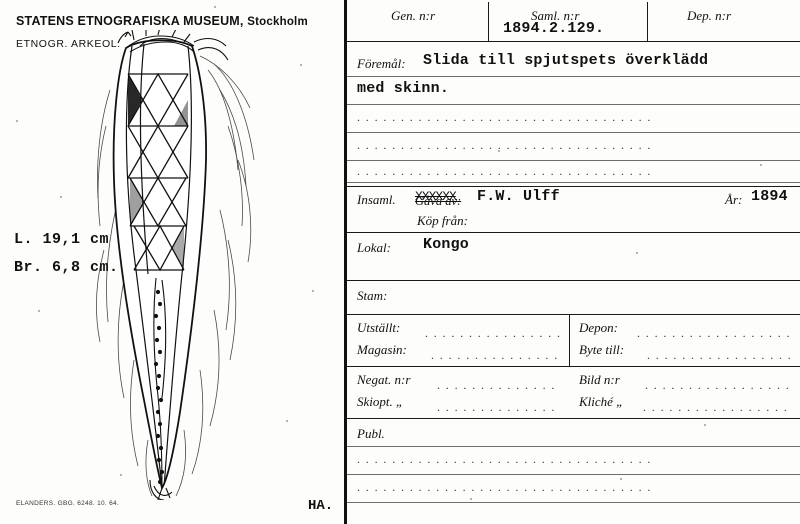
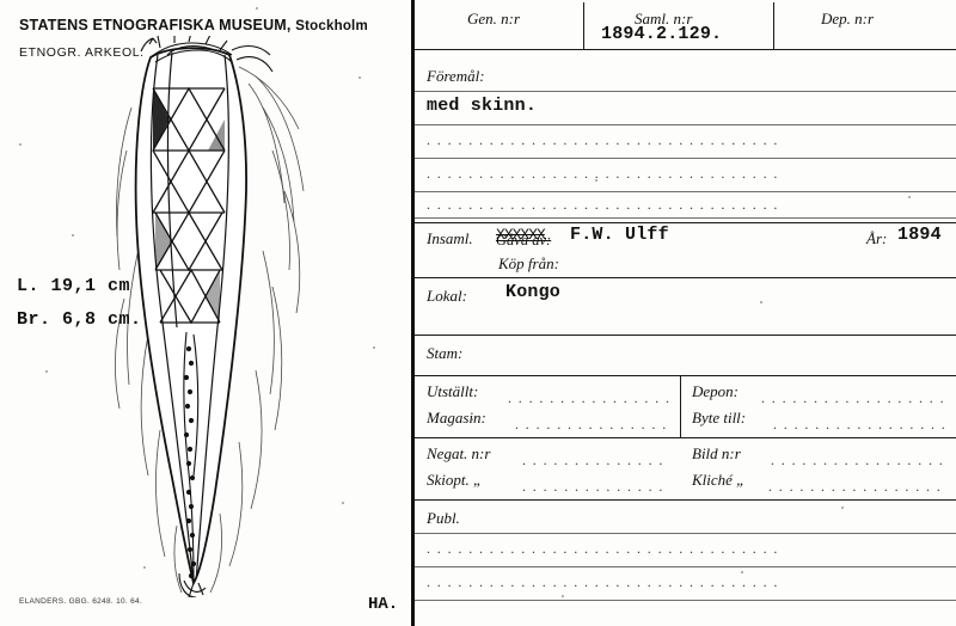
  STATENS ETNOGRAFISKA MUSEUM, Stockholm
  ETNOGR. ARKEOL.
  L. 19,1 cm
  Br. 6,8 cm.
  HA.
  Gen. n:r
  Saml. n:r
  1894.2.129.
  Dep. n:r
  Föremål:
- Slida till spjutspets överklädd
  med skinn.
  . . . . . . . . . . . . . . . . . . . . . . . . . . . . . . . . . .
  . . . . . . . . . . . . . . . . . . . . . . . . . . . . . . . . . .
  . . . . . . . . . . . . . . . . . . . . . . . . . . . . . . . . . .
  Insaml.
  Gåva av:
  XXXXXX
  F.W. Ulff
  År:
  1894
  Köp från:
  Lokal:
  Kongo
  Stam:
  Utställt:
  Depon:
  Magasin:
  Byte till:
  Negat. n:r
  Bild n:r
  Skiopt. „
  Kliché „
  Publ.
  . . . . . . . . . . . . . . . . . . . . . . . . . . . . . . . . . .
  . . . . . . . . . . . . . . . . . . . . . . . . . . . . . . . . . .
